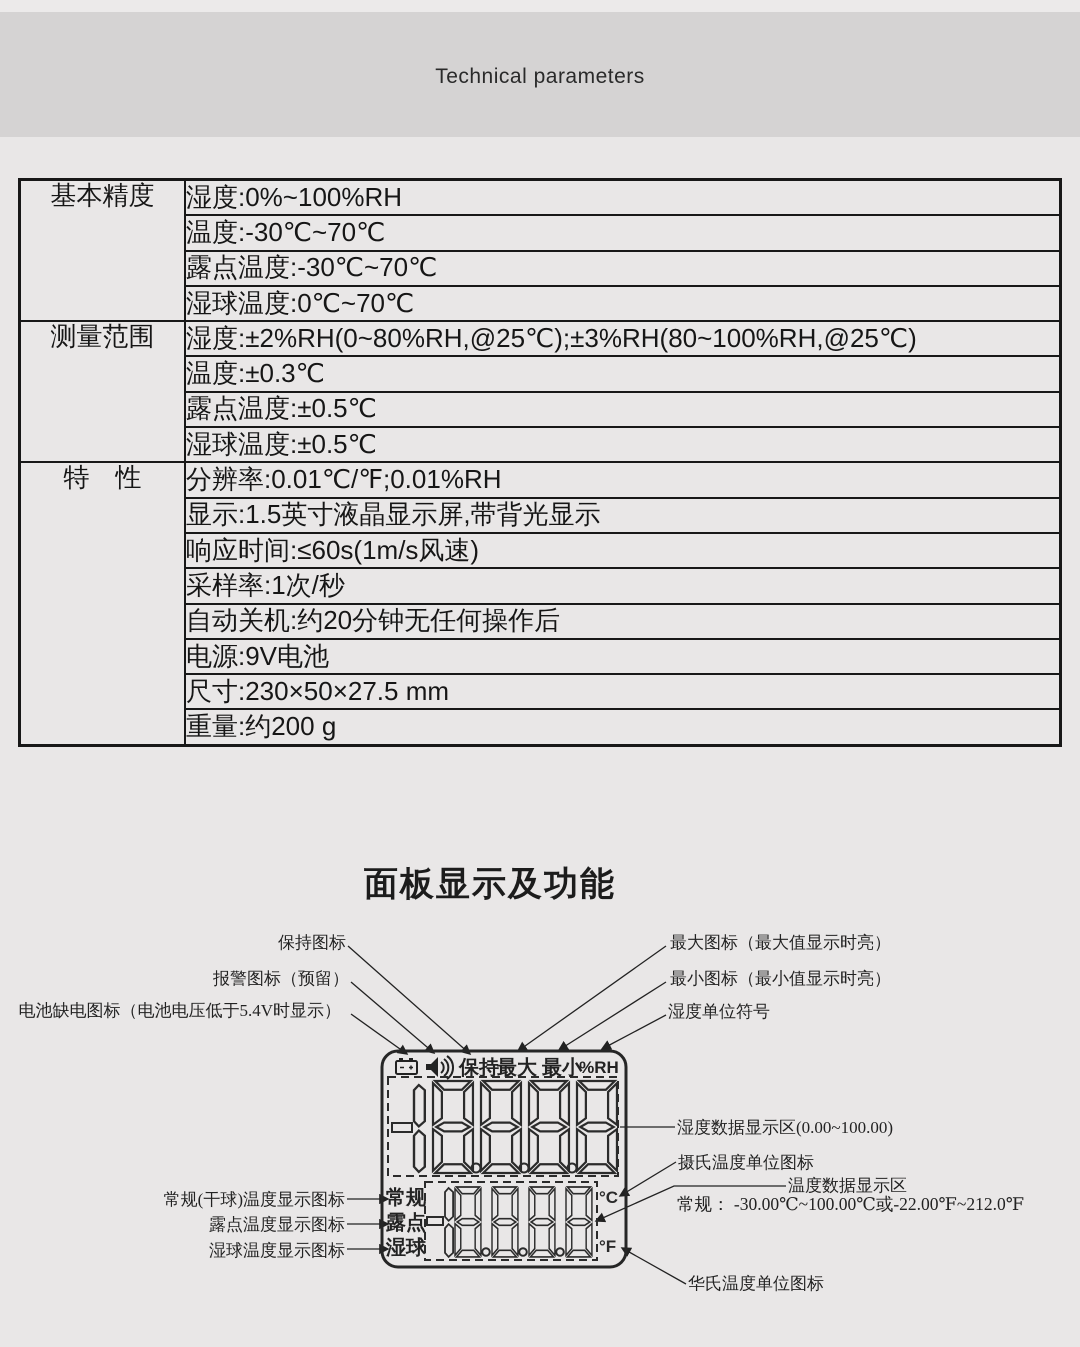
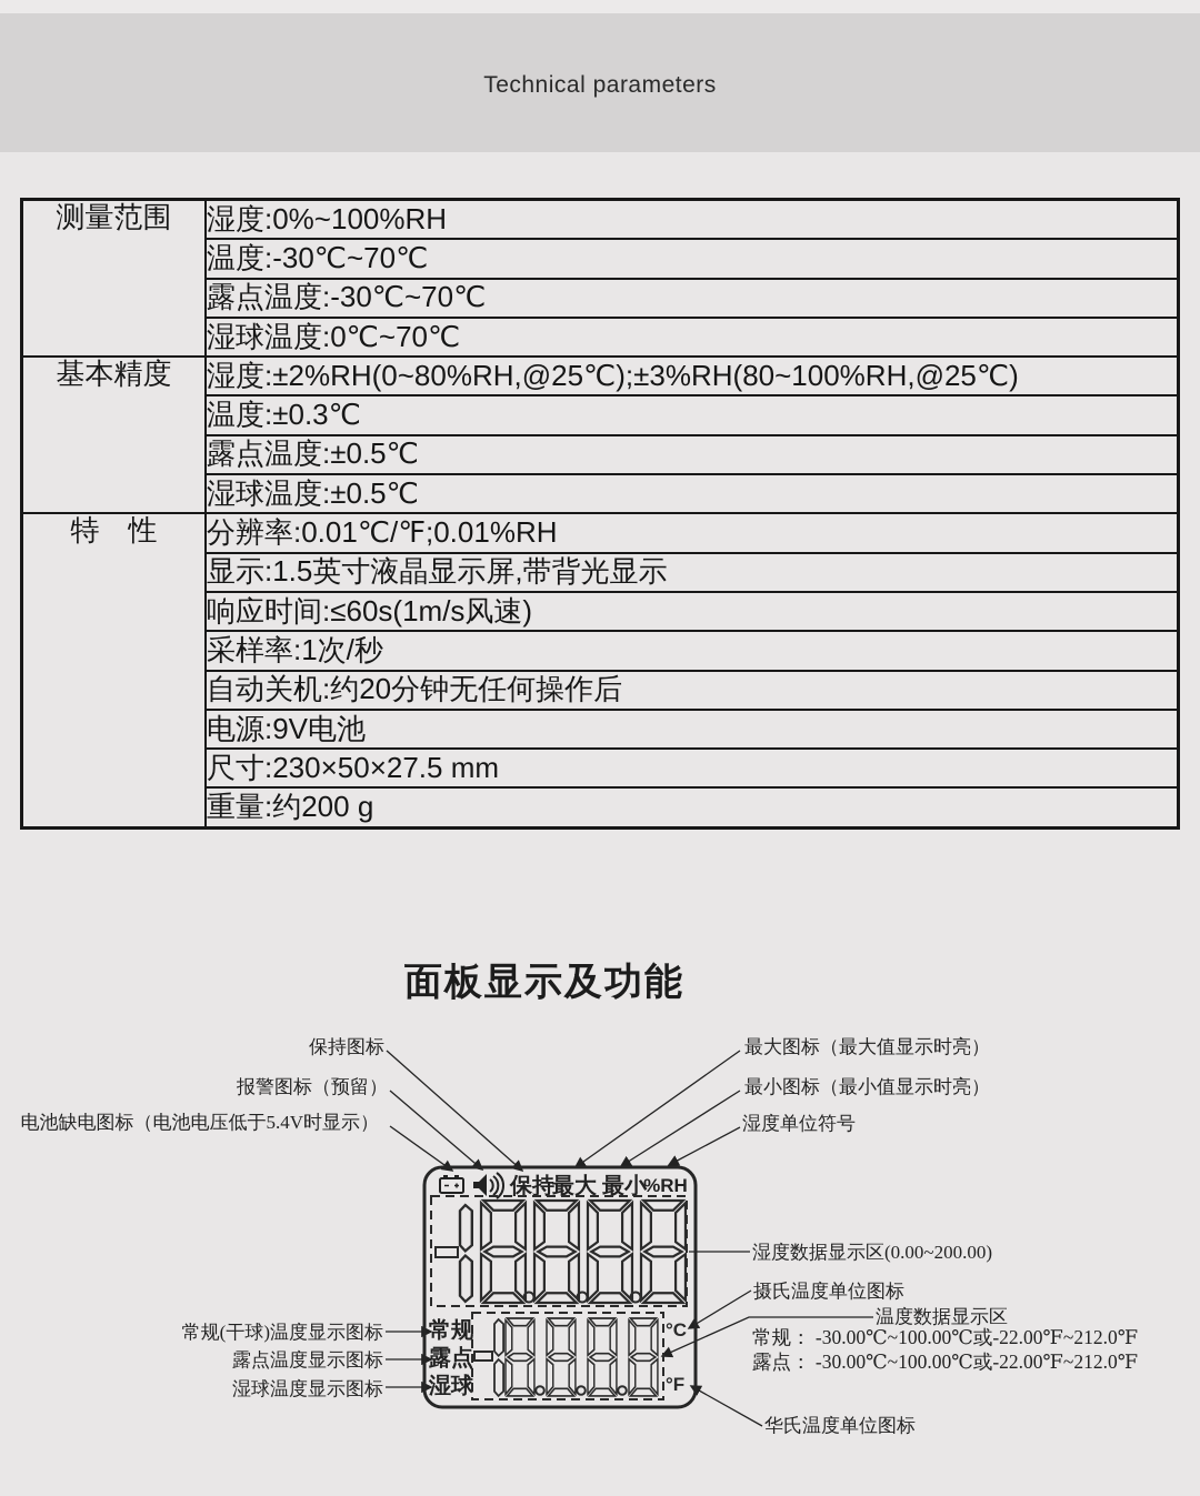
  Technical parameters
- 基本精度	湿度:0%~100%RH
+ 测量范围	湿度:0%~100%RH
  温度:-30℃~70℃
  露点温度:-30℃~70℃
  湿球温度:0℃~70℃
- 测量范围	湿度:±2%RH(0~80%RH,@25℃);±3%RH(80~100%RH,@25℃)
+ 基本精度	湿度:±2%RH(0~80%RH,@25℃);±3%RH(80~100%RH,@25℃)
  温度:±0.3℃
  露点温度:±0.5℃
  湿球温度:±0.5℃
  特 性	分辨率:0.01℃/℉;0.01%RH
  显示:1.5英寸液晶显示屏,带背光显示
  响应时间:≤60s(1m/s风速)
  采样率:1次/秒
  自动关机:约20分钟无任何操作后
  电源:9V电池
  尺寸:230×50×27.5 mm
  重量:约200 g
  面板显示及功能
  保持图标
  报警图标（预留）
  电池缺电图标（电池电压低于5.4V时显示）
  最大图标（最大值显示时亮）
  最小图标（最小值显示时亮）
  湿度单位符号
- 湿度数据显示区(0.00~100.00)
+ 湿度数据显示区(0.00~200.00)
  摄氏温度单位图标
  温度数据显示区
  常规： -30.00℃~100.00℃或-22.00℉~212.0℉
+ 露点： -30.00℃~100.00℃或-22.00℉~212.0℉
  华氏温度单位图标
  常规(干球)温度显示图标
  露点温度显示图标
  湿球温度显示图标
  保持
  最大
  最小
  %RH
  常规
  露点
  湿球
  °C
  °F
